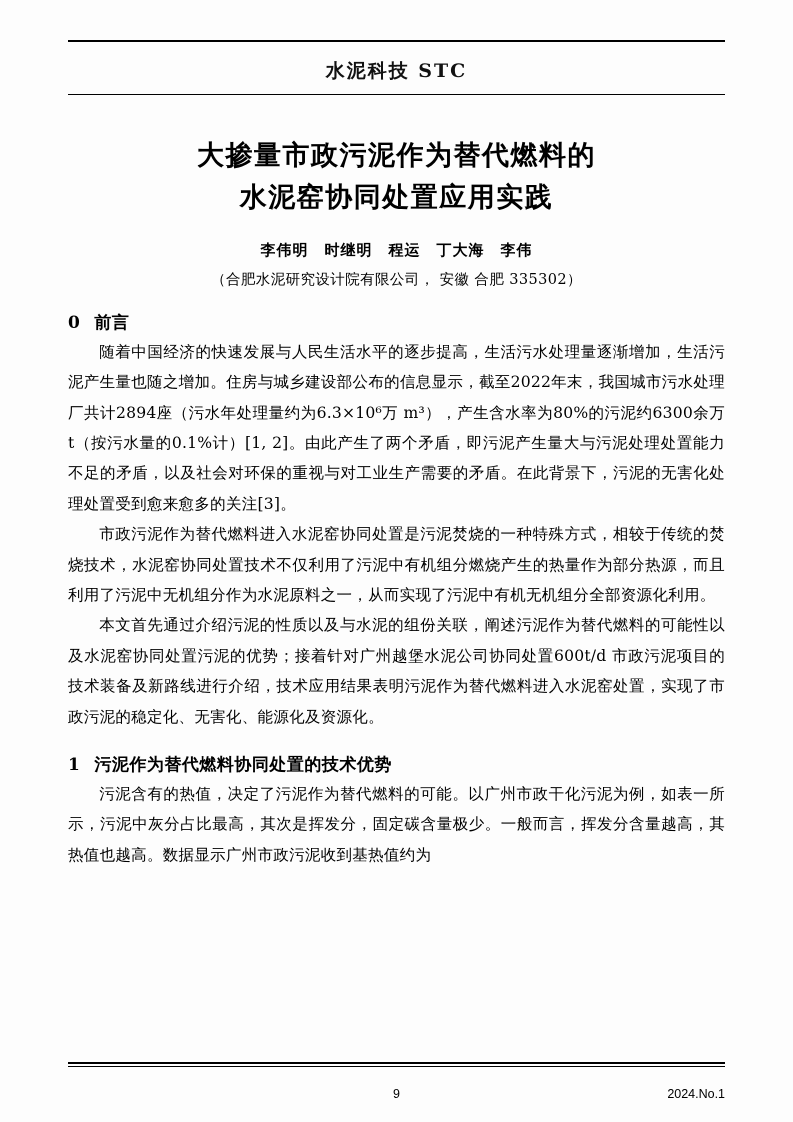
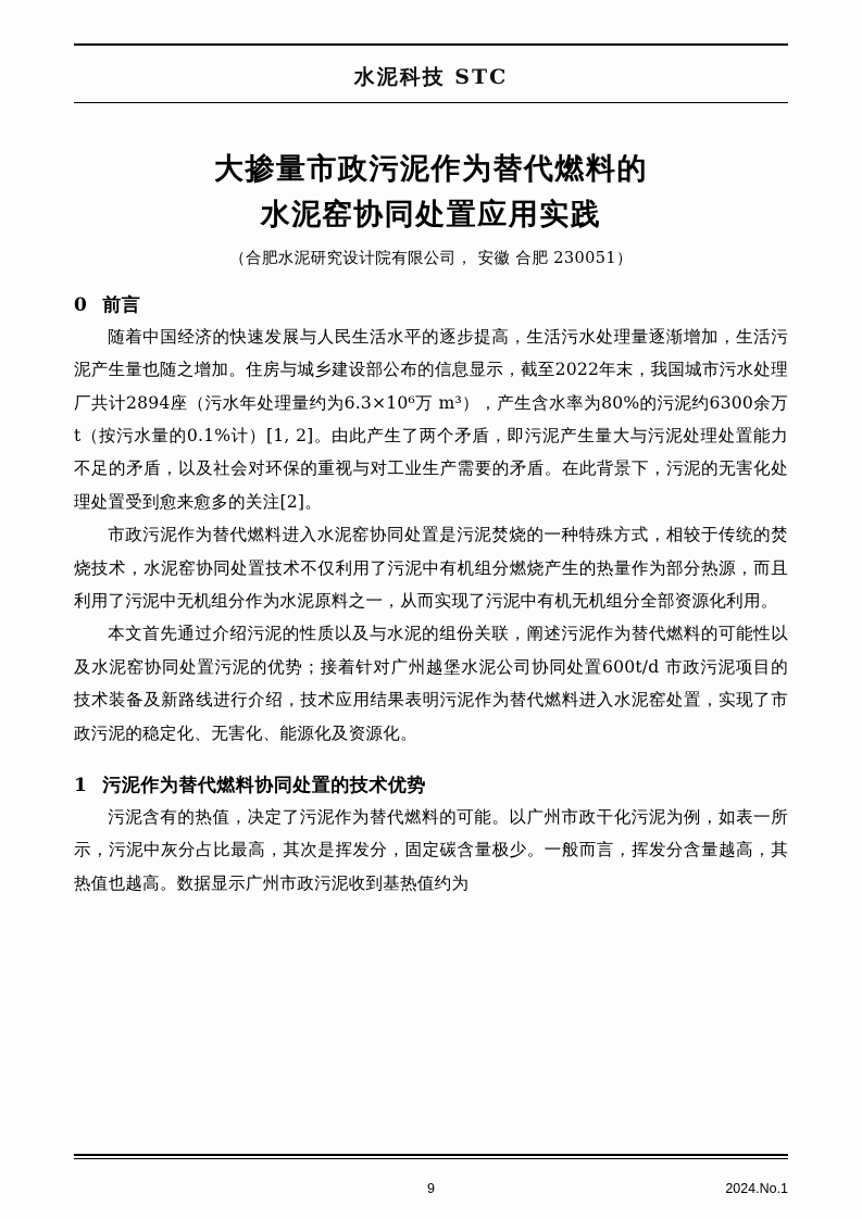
  水泥科技 STC
  大掺量市政污泥作为替代燃料的
  水泥窑协同处置应用实践
- 李伟明 时继明 程运 丁大海 李伟
- （合肥水泥研究设计院有限公司， 安徽 合肥 335302）
+ （合肥水泥研究设计院有限公司， 安徽 合肥 230051）
  0 前言
- 随着中国经济的快速发展与人民生活水平的逐步提高，生活污水处理量逐渐增加，生活污泥产生量也随之增加。住房与城乡建设部公布的信息显示，截至2022年末，我国城市污水处理厂共计2894座（污水年处理量约为6.3×10⁶万 m³），产生含水率为80%的污泥约6300余万 t（按污水量的0.1%计）[1, 2]。由此产生了两个矛盾，即污泥产生量大与污泥处理处置能力不足的矛盾，以及社会对环保的重视与对工业生产需要的矛盾。在此背景下，污泥的无害化处理处置受到愈来愈多的关注[3]。
+ 随着中国经济的快速发展与人民生活水平的逐步提高，生活污水处理量逐渐增加，生活污泥产生量也随之增加。住房与城乡建设部公布的信息显示，截至2022年末，我国城市污水处理厂共计2894座（污水年处理量约为6.3×10⁶万 m³），产生含水率为80%的污泥约6300余万 t（按污水量的0.1%计）[1, 2]。由此产生了两个矛盾，即污泥产生量大与污泥处理处置能力不足的矛盾，以及社会对环保的重视与对工业生产需要的矛盾。在此背景下，污泥的无害化处理处置受到愈来愈多的关注[2]。
  市政污泥作为替代燃料进入水泥窑协同处置是污泥焚烧的一种特殊方式，相较于传统的焚烧技术，水泥窑协同处置技术不仅利用了污泥中有机组分燃烧产生的热量作为部分热源，而且利用了污泥中无机组分作为水泥原料之一，从而实现了污泥中有机无机组分全部资源化利用。
  本文首先通过介绍污泥的性质以及与水泥的组份关联，阐述污泥作为替代燃料的可能性以及水泥窑协同处置污泥的优势；接着针对广州越堡水泥公司协同处置600t/d 市政污泥项目的技术装备及新路线进行介绍，技术应用结果表明污泥作为替代燃料进入水泥窑处置，实现了市政污泥的稳定化、无害化、能源化及资源化。
  1 污泥作为替代燃料协同处置的技术优势
  污泥含有的热值，决定了污泥作为替代燃料的可能。以广州市政干化污泥为例，如表一所示，污泥中灰分占比最高，其次是挥发分，固定碳含量极少。一般而言，挥发分含量越高，其热值也越高。数据显示广州市政污泥收到基热值约为
  9
  2024.No.1
